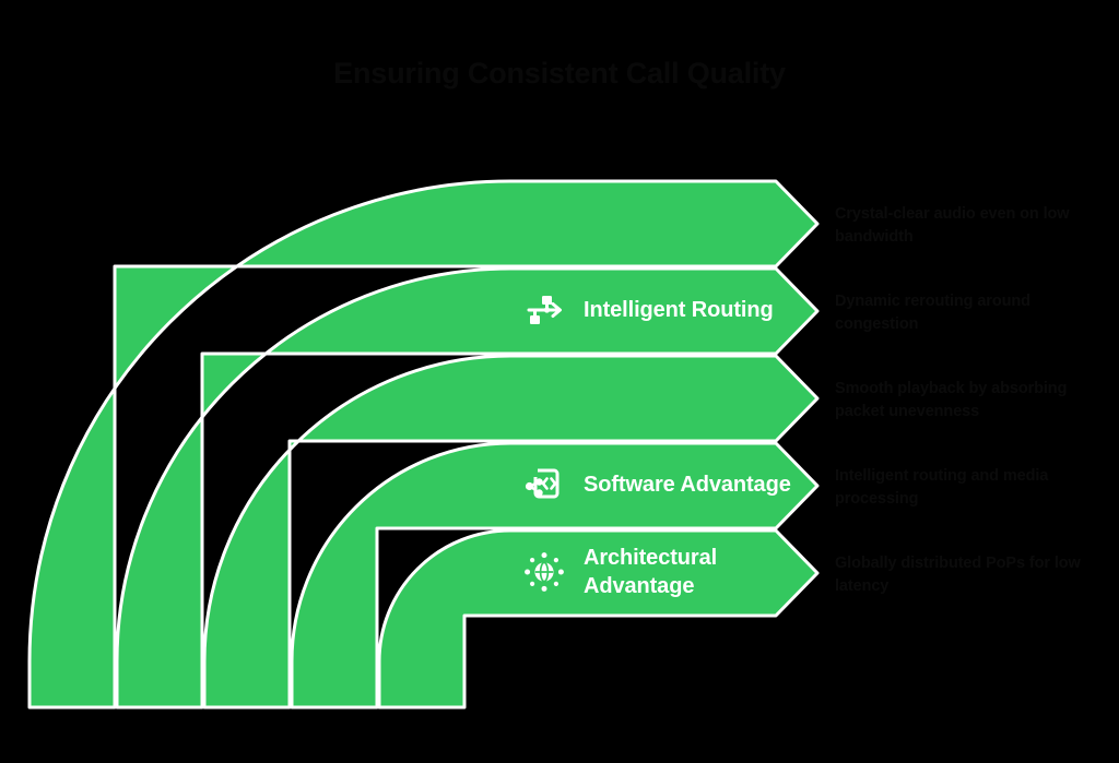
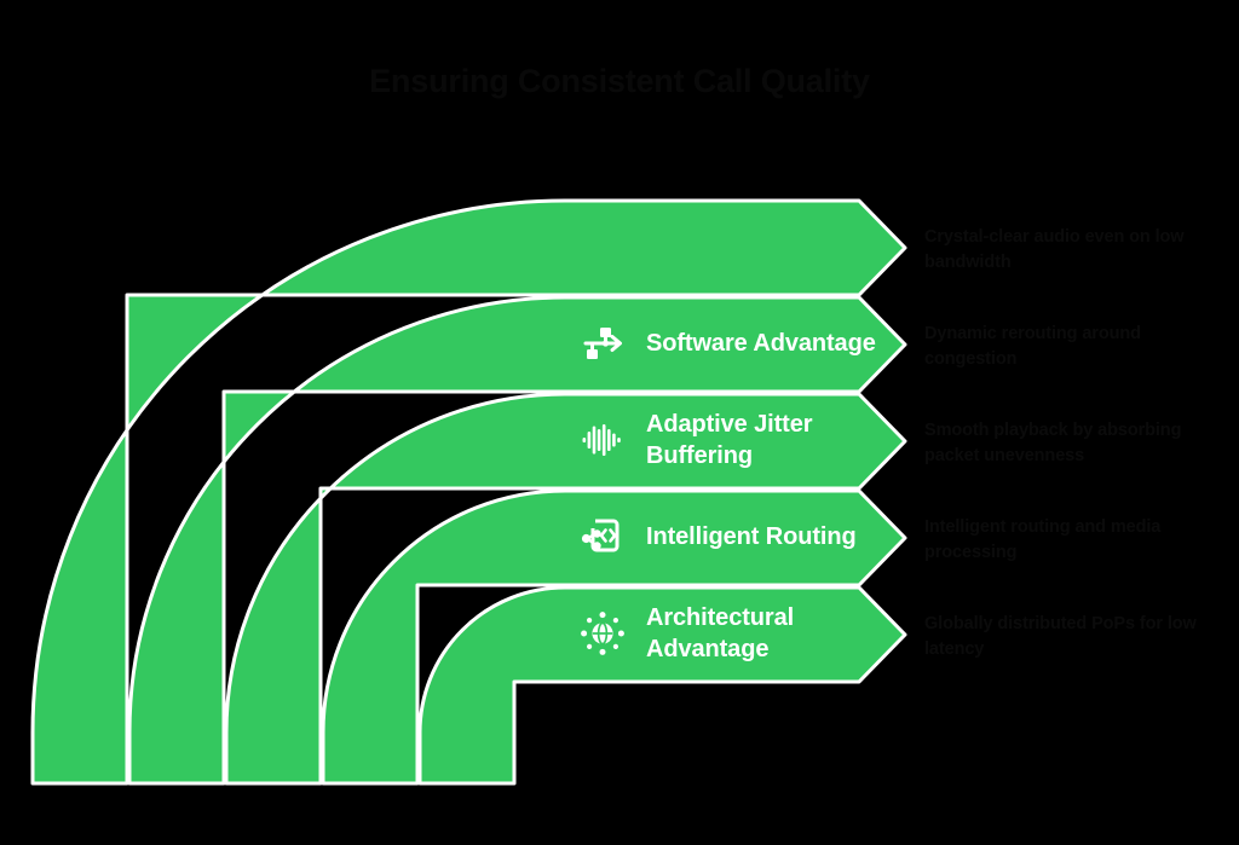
- Intelligent Routing
+ Software Advantage
+ Adaptive Jitter Buffering
- Software Advantage
+ Intelligent Routing
  Architectural Advantage
